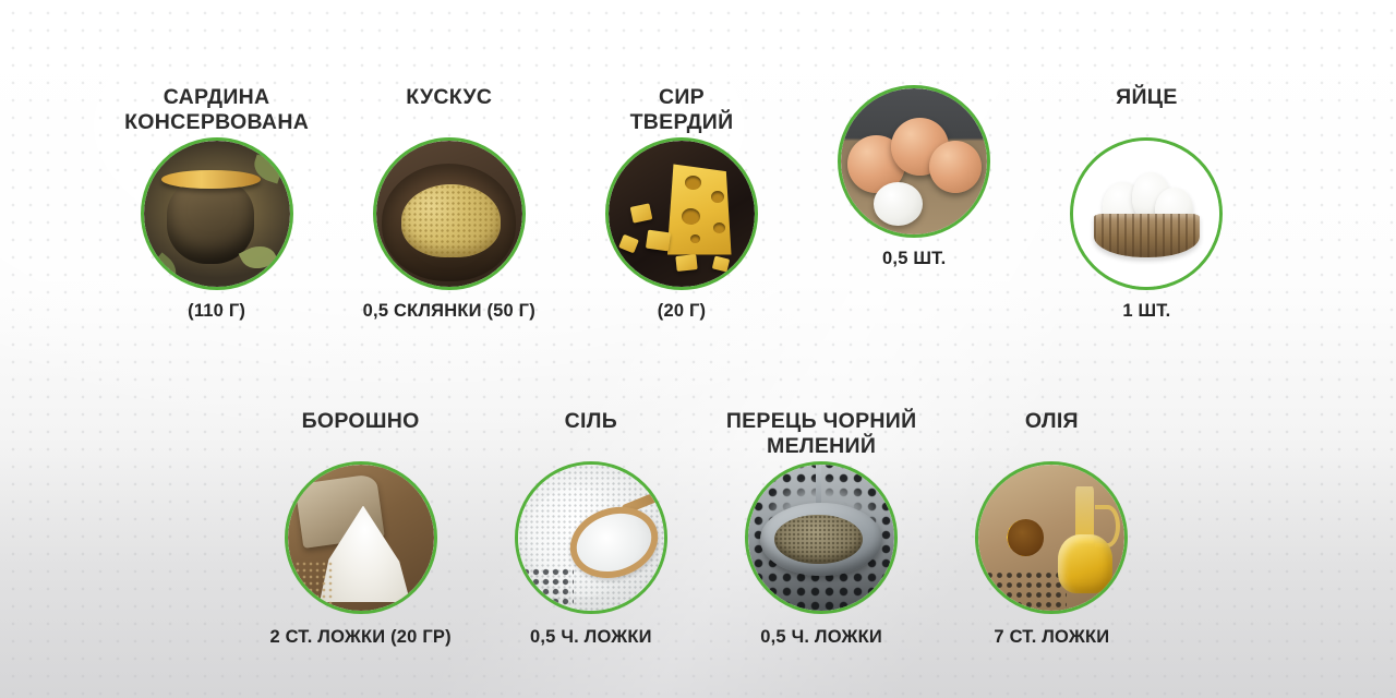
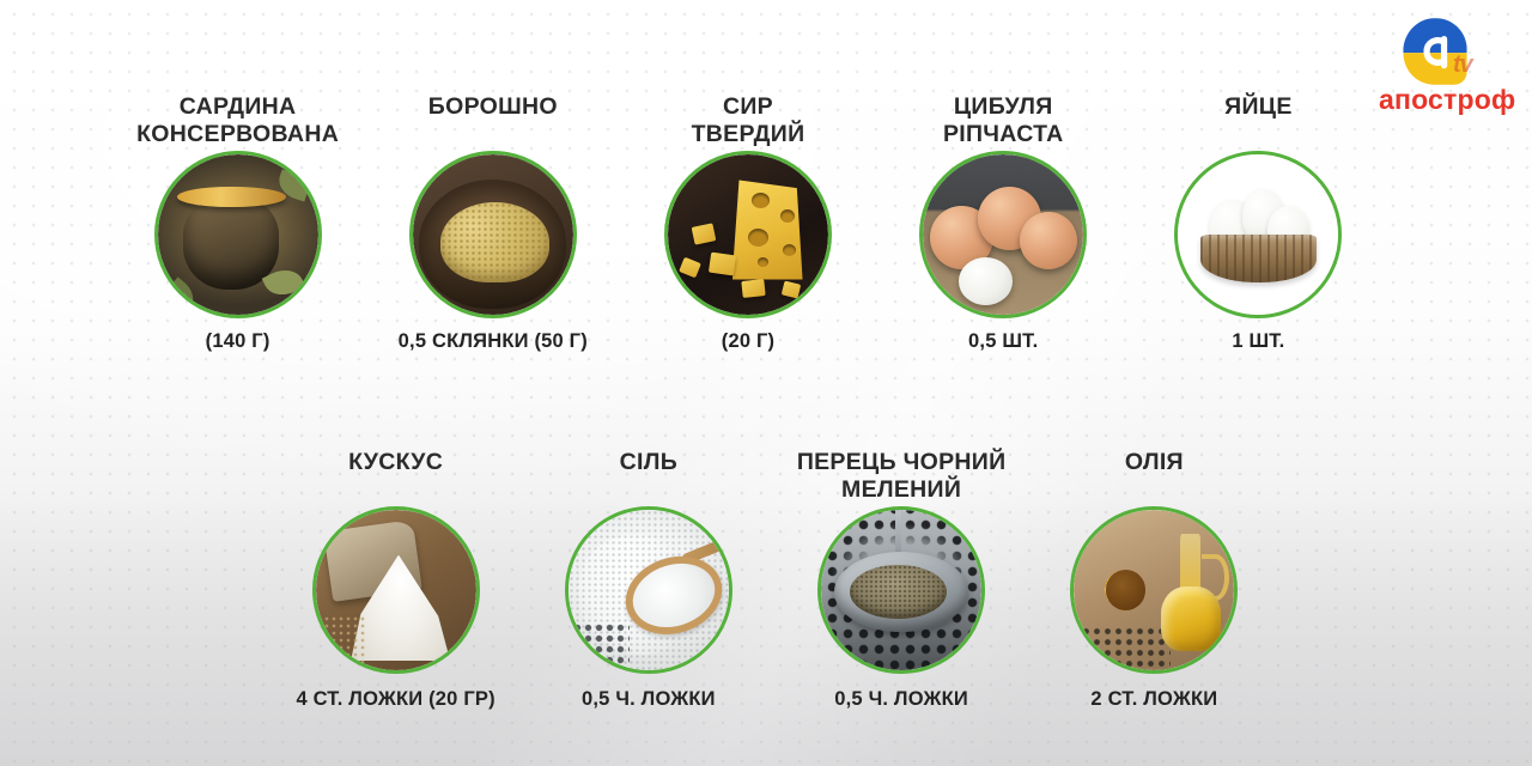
+ tv
+ апостроф
  САРДИНА
  КОНСЕРВОВАНА
- (110 Г)
+ (140 Г)
- КУСКУС
+ БОРОШНО
  0,5 СКЛЯНКИ (50 Г)
  СИР
  ТВЕРДИЙ
  (20 Г)
+ ЦИБУЛЯ
+ РІПЧАСТА
  0,5 ШТ.
  ЯЙЦЕ
  1 ШТ.
- БОРОШНО
+ КУСКУС
- 2 СТ. ЛОЖКИ (20 ГР)
+ 4 СТ. ЛОЖКИ (20 ГР)
  СІЛЬ
  0,5 Ч. ЛОЖКИ
  ПЕРЕЦЬ ЧОРНИЙ
  МЕЛЕНИЙ
  0,5 Ч. ЛОЖКИ
  ОЛІЯ
- 7 СТ. ЛОЖКИ
+ 2 СТ. ЛОЖКИ
